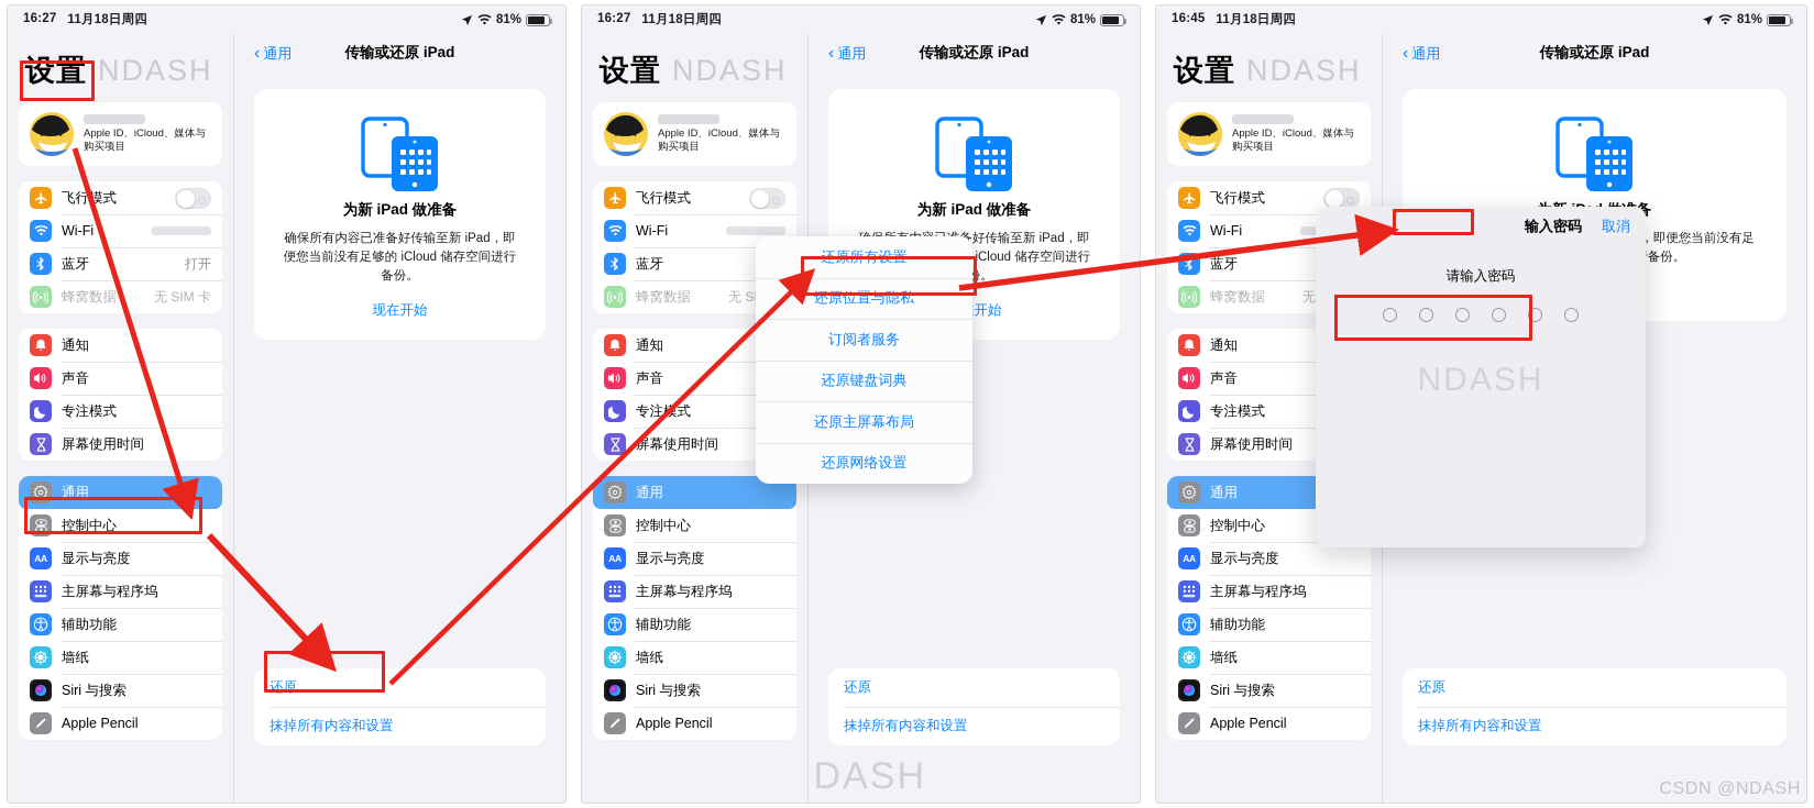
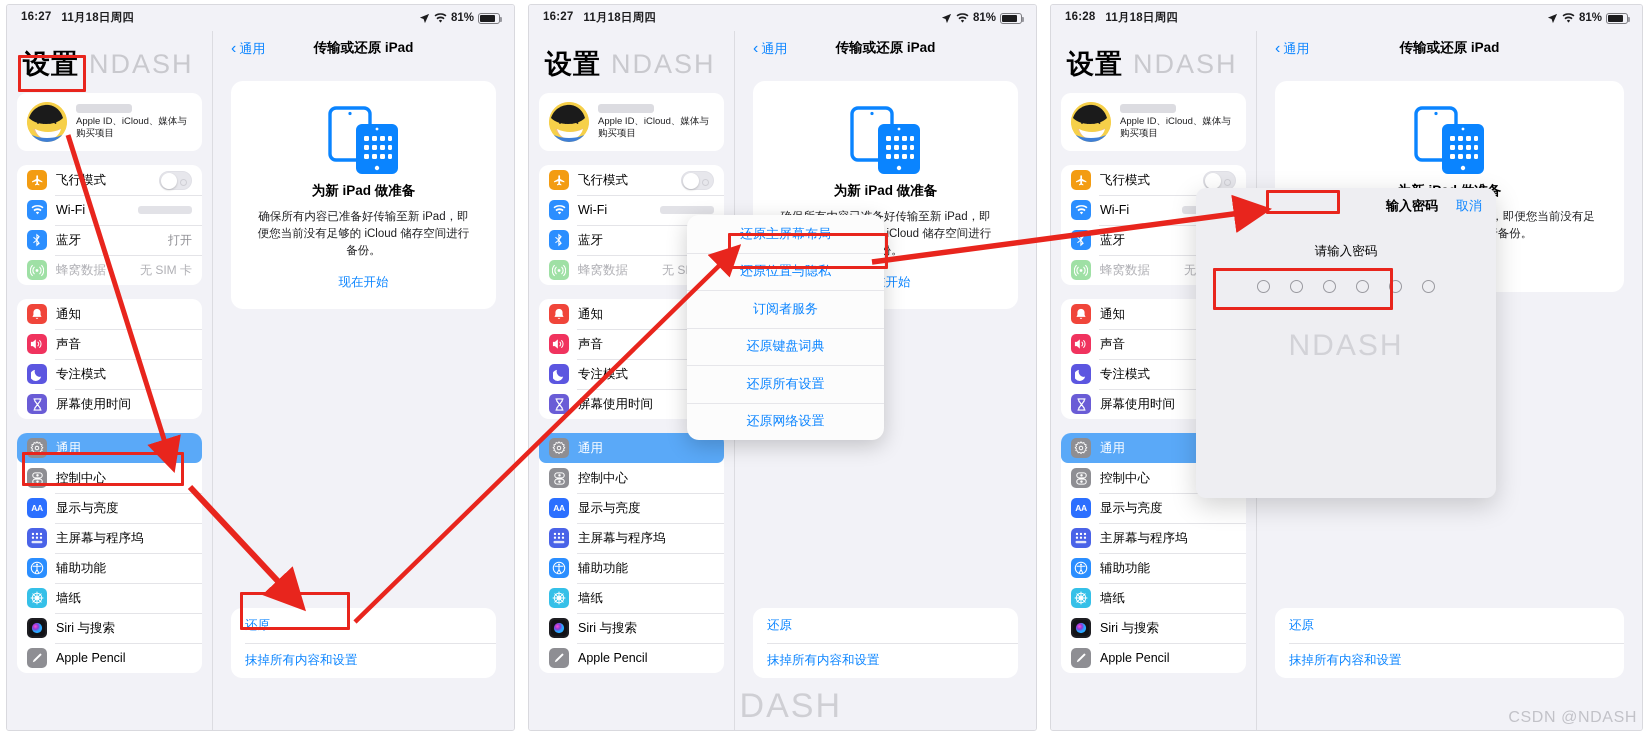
  16:27
  11月18日周四
  81%
  设置
  NDASH
  Apple ID、iCloud、媒体与购买项目
  飞行模式
  Wi-Fi
  蓝牙
  打开
  蜂窝数据
  无 SIM 卡
  通知
  声音
  专注模式
  屏幕使用时间
  通用
  控制中心
  AA
  显示与亮度
  主屏幕与程序坞
  辅助功能
  墙纸
  Siri 与搜索
  Apple Pencil
  ‹
  通用
  传输或还原 iPad
  为新 iPad 做准备
  确保所有内容已准备好传输至新 iPad，即便您当前没有足够的 iCloud 储存空间进行备份。
  现在开始
  还原
  抹掉所有内容和设置
  16:27
  11月18日周四
  81%
  设置
  NDASH
  Apple ID、iCloud、媒体与购买项目
  飞行模式
  Wi-Fi
  蓝牙
  蜂窝数据
  通知
  声音
  专注式
  屏幕使用时间
  通用
  控制中心
  AA
  显示与亮度
  主屏幕与程序坞
  辅助功能
  墙纸
  Siri 与搜索
  Apple Pencil
  ‹
  通用
  传输或还原 iPad
  为新 iPad 做准备
  还原
  抹掉所有内容和设置
  DASH
- 还原所有设置
+ 还原主屏幕布局
  还原位置与隐私
  订阅者服务
  还原键盘词典
- 还原主屏幕布局
+ 还原所有设置
  还原网络设置
- 16:45
+ 16:28
  11月18日周四
  81%
  设置
  NDASH
  Apple ID、iCloud、媒体与购买项目
  飞行模式
  Wi-Fi
  蓝牙
  蜂窝数据
  通知
  声音
  专注模式
  屏幕使用时间
  通用
  控制中心
  AA
  显示与亮度
  主屏幕与程序坞
  辅助功能
  墙纸
  Siri 与搜索
  Apple Pencil
  ‹
  通用
  传输或还原 iPad
  还原
  抹掉所有内容和设置
  输入密码
  取消
  请输入密码
  NDASH
  CSDN @NDASH
